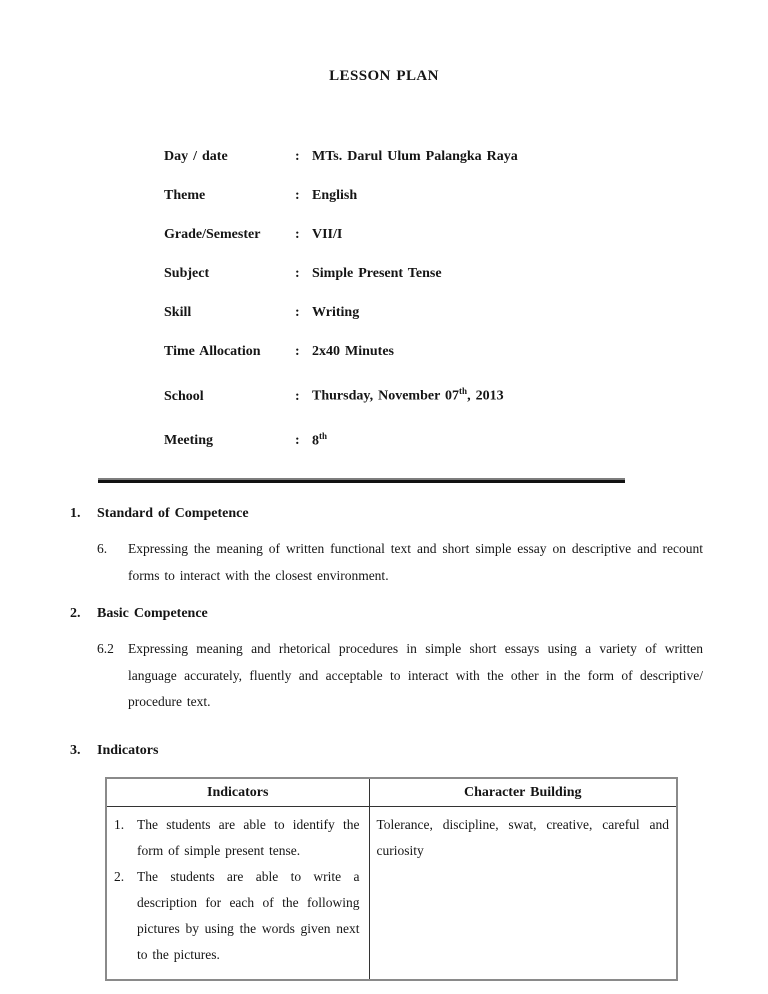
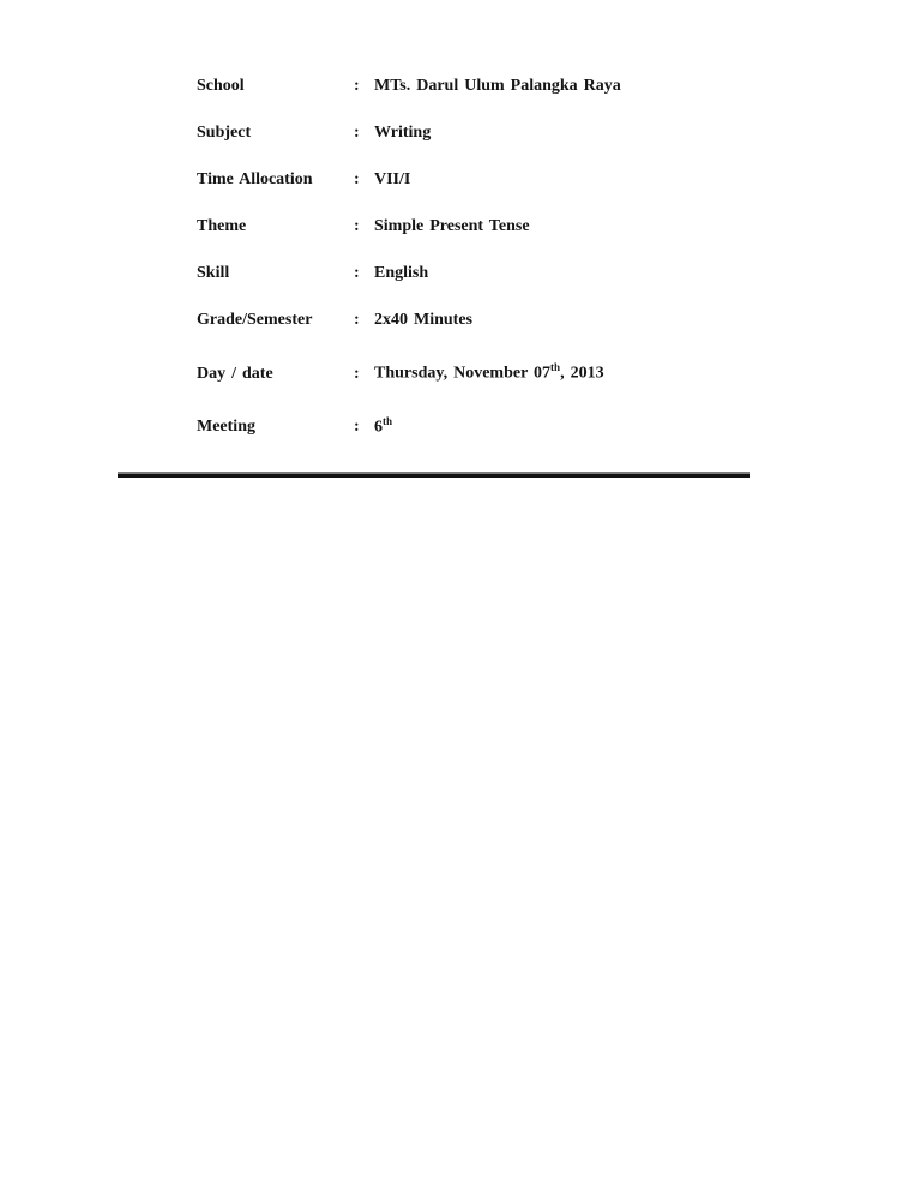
- LESSON PLAN
- Day / date
+ School
  :
  MTs. Darul Ulum Palangka Raya
- Theme
+ Subject
  :
- English
+ Writing
- Grade/Semester
+ Time Allocation
  :
  VII/I
- Subject
+ Theme
  :
  Simple Present Tense
  Skill
  :
- Writing
+ English
- Time Allocation
+ Grade/Semester
  :
  2x40 Minutes
- School
+ Day / date
  :
  Thursday, November 07th, 2013
  Meeting
  :
- 8th
+ 6th
- 1.
- Standard of Competence
- 6.
- Expressing the meaning of written functional text and short simple essay on descriptive and recount forms to interact with the closest environment.
- 2.
- Basic Competence
- 6.2
- Expressing meaning and rhetorical procedures in simple short essays using a variety of written language accurately, fluently and acceptable to interact with the other in the form of descriptive/ procedure text.
- 3.
- Indicators
- Indicators	Character Building
- 1. The students are able to identify the form of simple present tense. 2. The students are able to write a description for each of the following pictures by using the words given next to the pictures.	Tolerance, discipline, swat, creative, careful and curiosity
